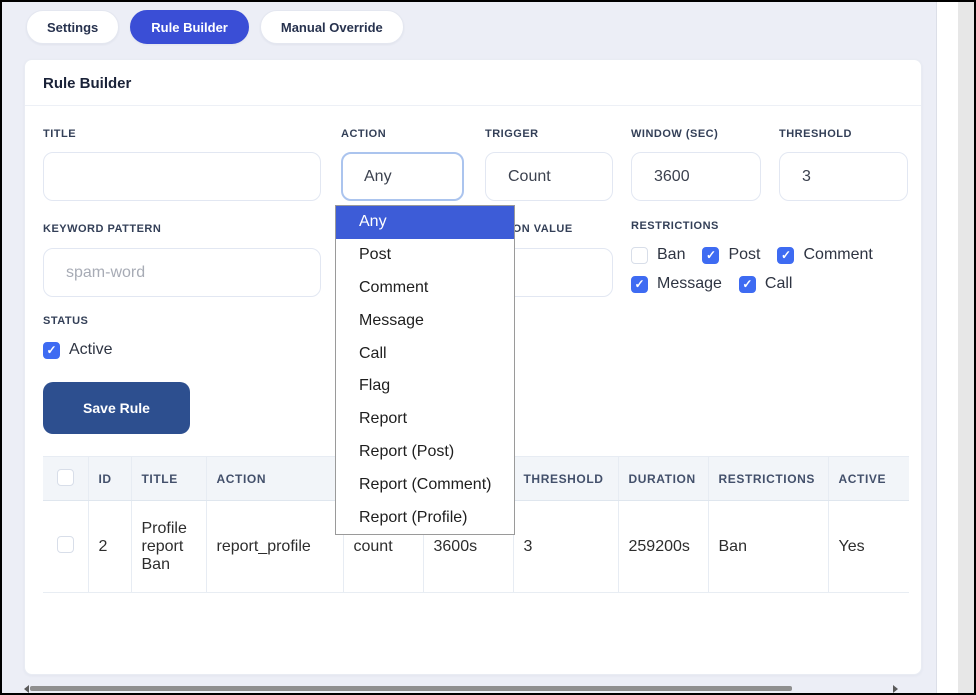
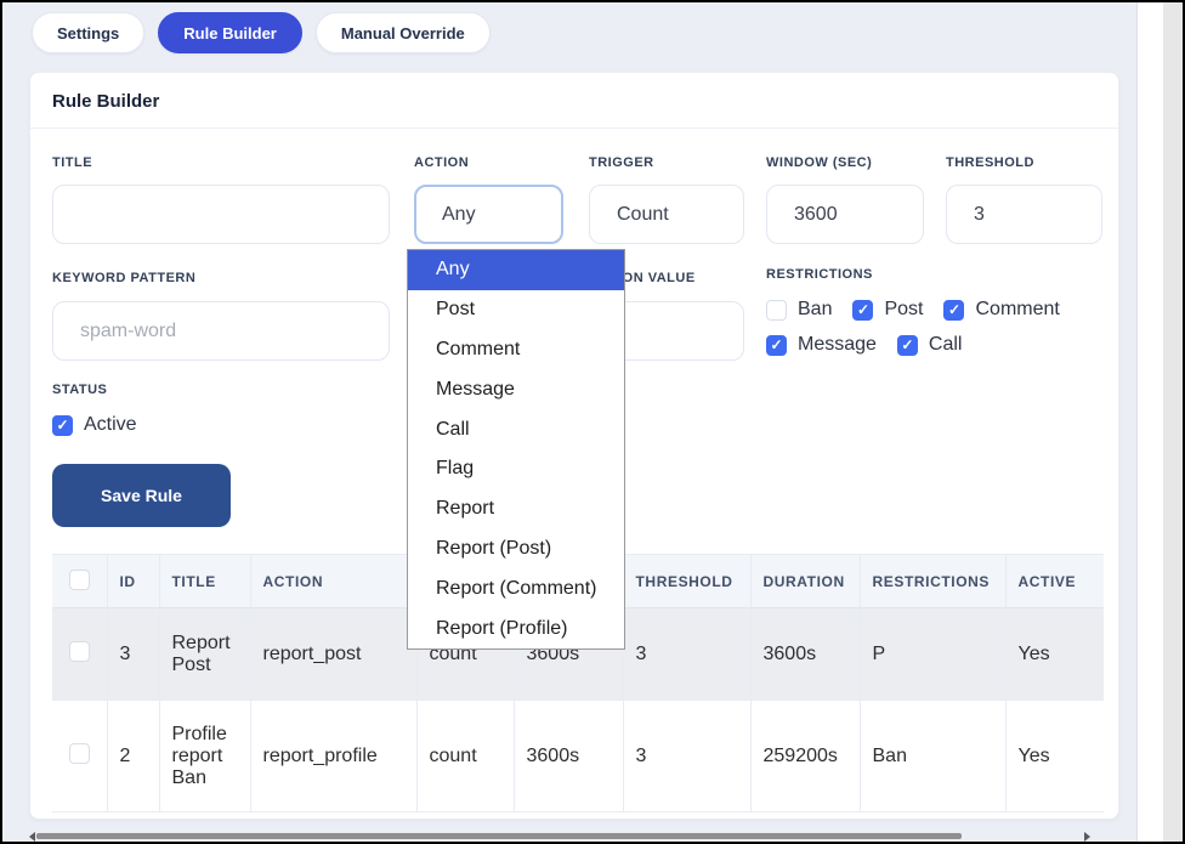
  Settings
  Rule Builder
  Manual Override
  Rule Builder
  TITLE
  ACTION
  Any
  TRIGGER
  Count
  WINDOW (SEC)
  3600
  THRESHOLD
  3
  KEYWORD PATTERN
  spam-word
  RESTRICTIONS
  Ban
  Post
  Comment
  Message
  Call
  STATUS
  Active
  Save Rule
  	ID	TITLE	ACTION			THRESHOLD	DURATION	RESTRICTIONS	ACTIVE
+ 	3	Report Post	report_post	count	3600s	3	3600s	P	Yes
  	2	Profile report Ban	report_profile	count	3600s	3	259200s	Ban	Yes
  Any
  Post
  Comment
  Message
  Call
  Flag
  Report
  Report (Post)
  Report (Comment)
  Report (Profile)
